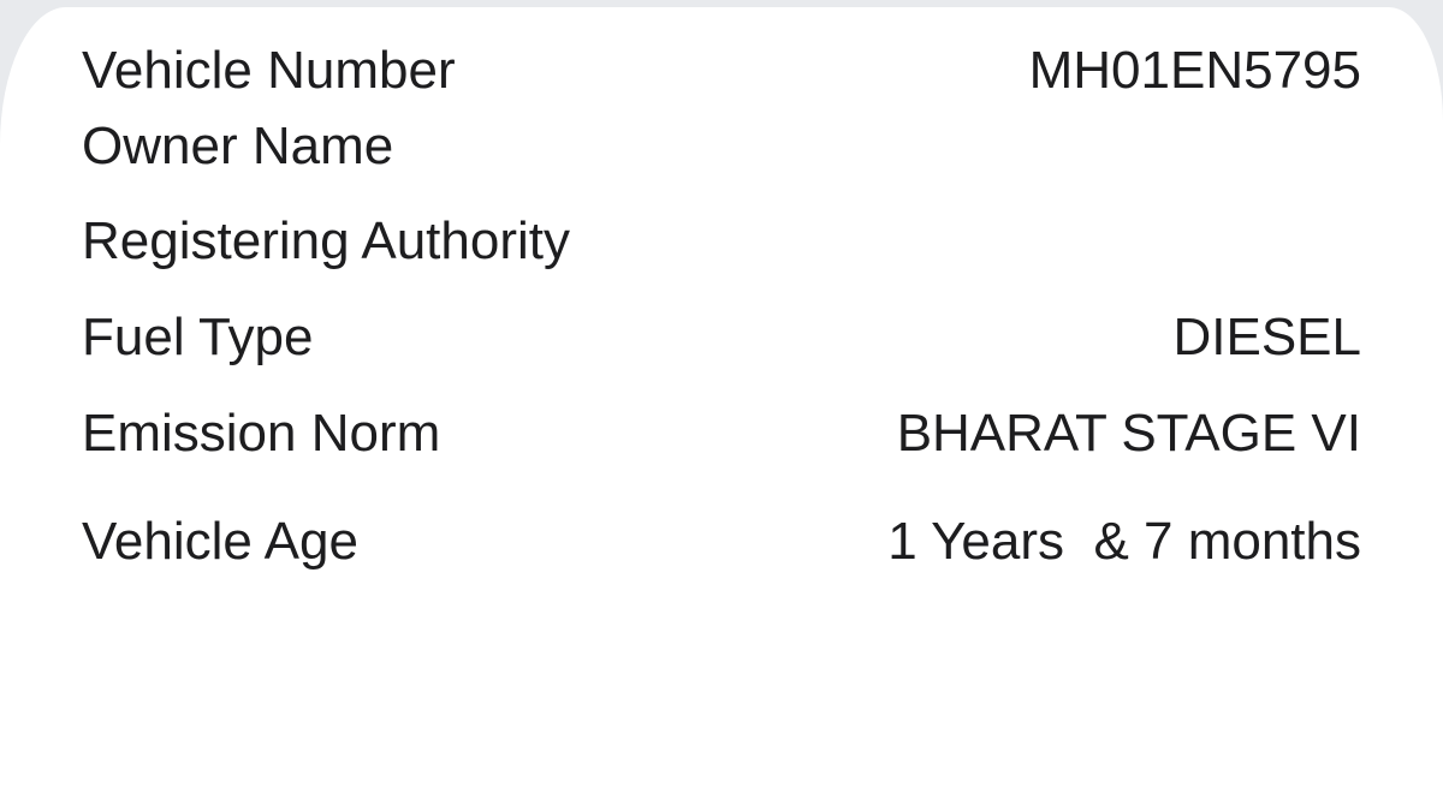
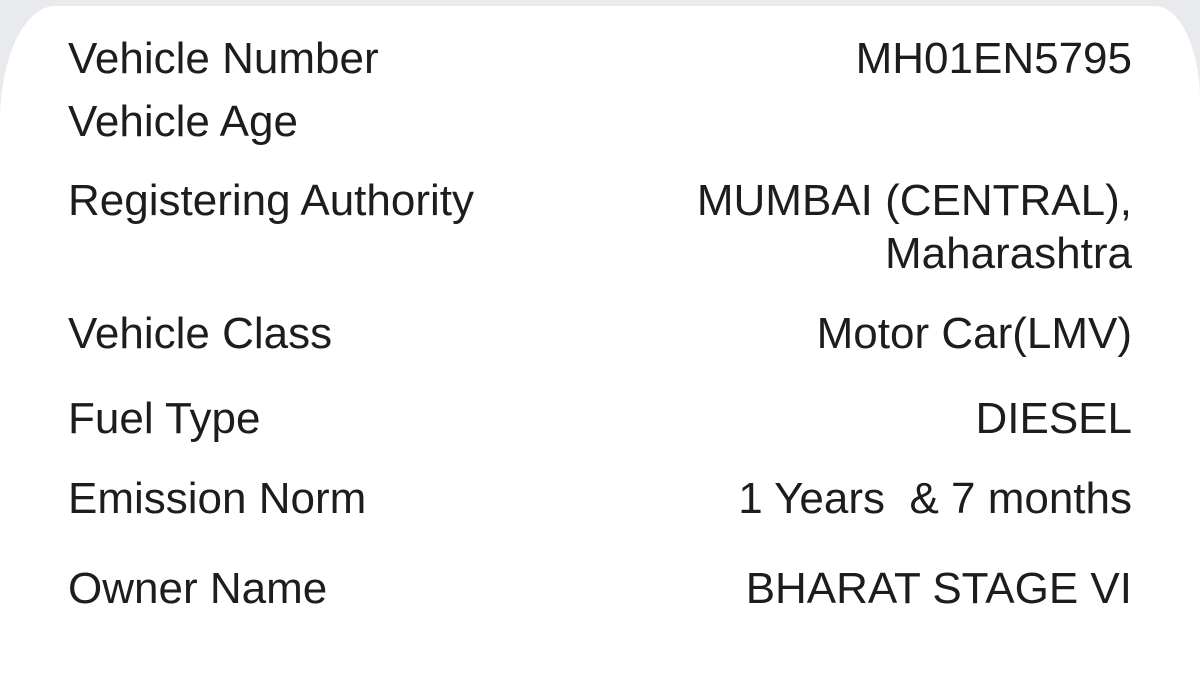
  Vehicle Number
  MH01EN5795
- Owner Name
+ Vehicle Age
  Registering Authority
+ MUMBAI (CENTRAL), Maharashtra
+ Vehicle Class
+ Motor Car(LMV)
  Fuel Type
  DIESEL
  Emission Norm
- BHARAT STAGE VI
+ 1 Years & 7 months
- Vehicle Age
+ Owner Name
- 1 Years & 7 months
+ BHARAT STAGE VI
